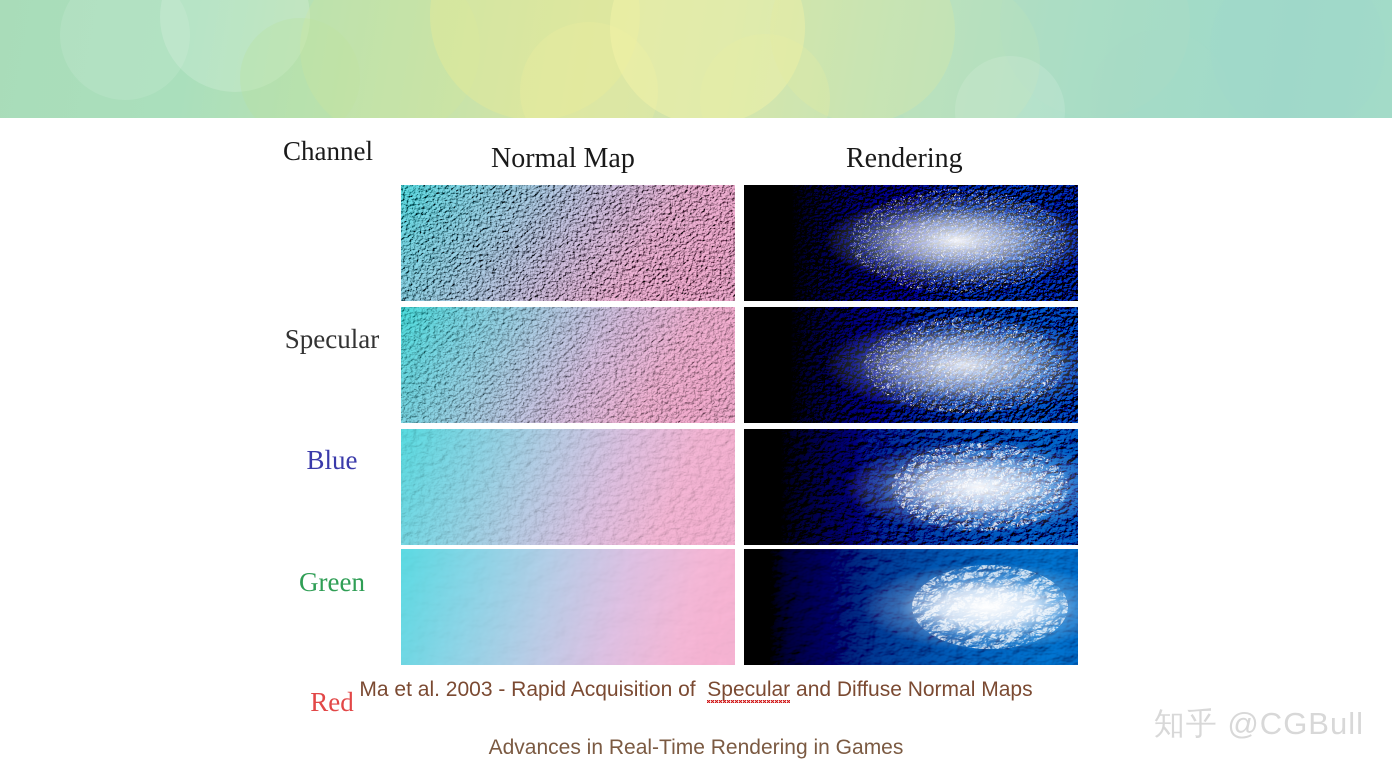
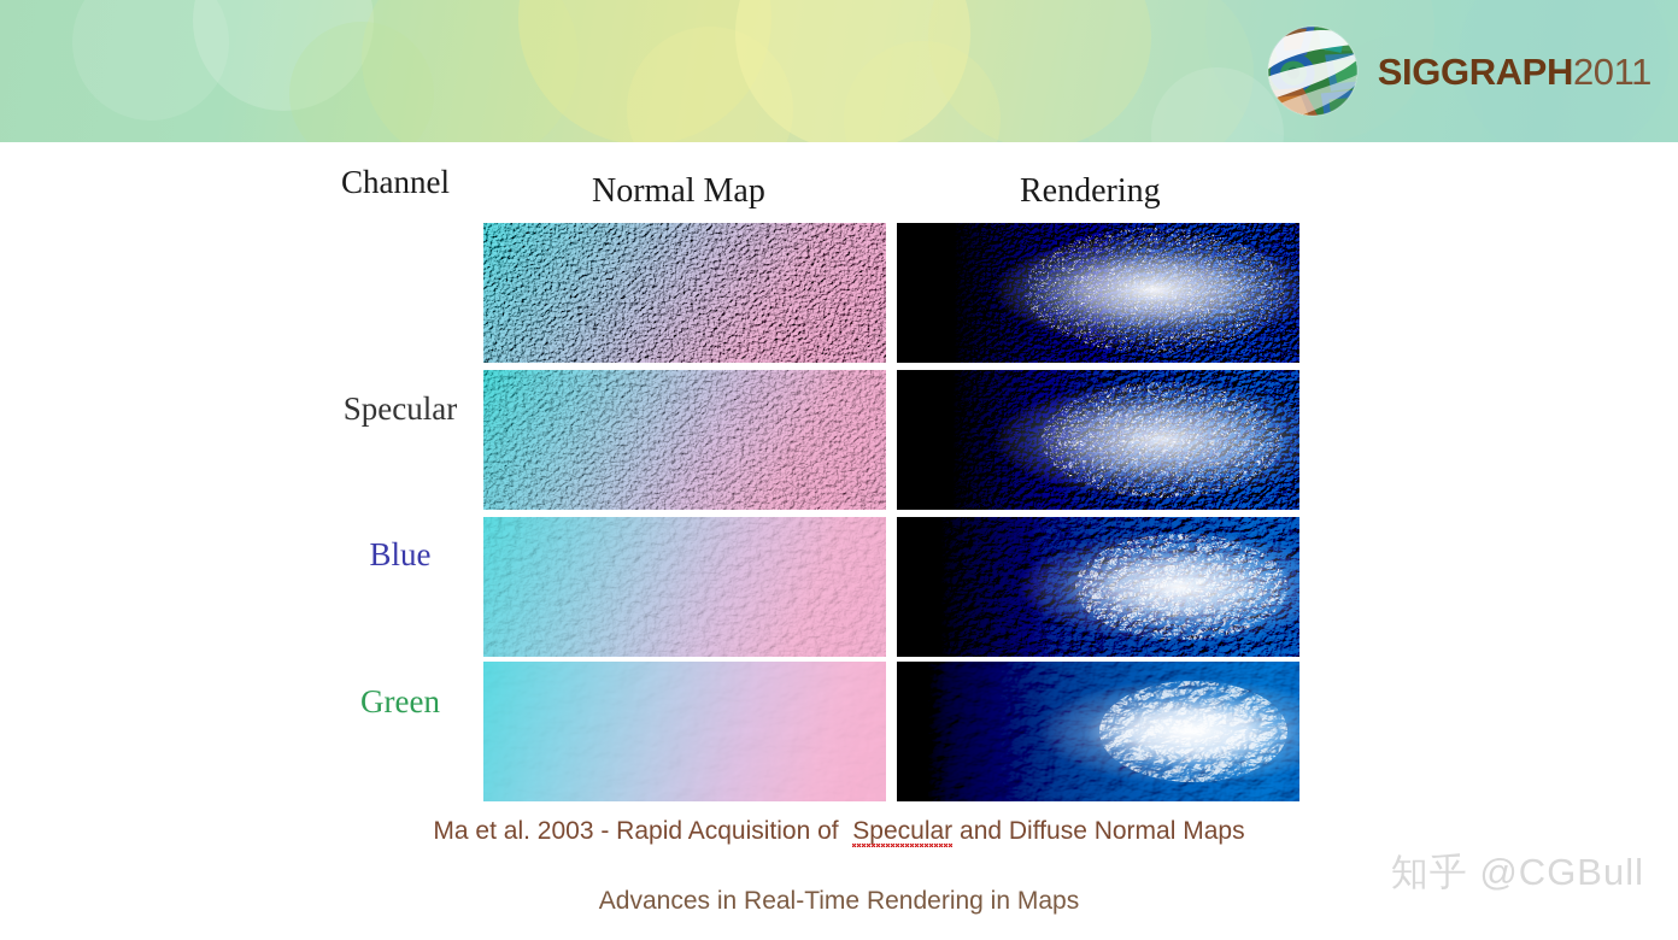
+ SIGGRAPH2011
  Channel
  Normal Map
  Rendering
  Specular
  Blue
  Green
- Red
  Ma et al. 2003 - Rapid Acquisition of Specular and Diffuse Normal Maps
- Advances in Real-Time Rendering in Games
+ Advances in Real-Time Rendering in Maps
  知乎 @CGBull
